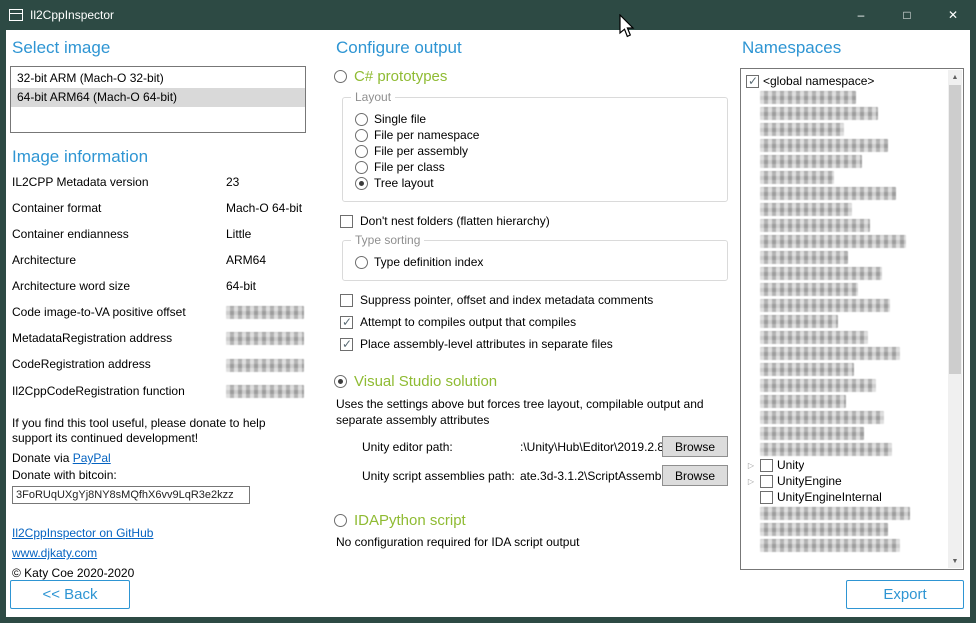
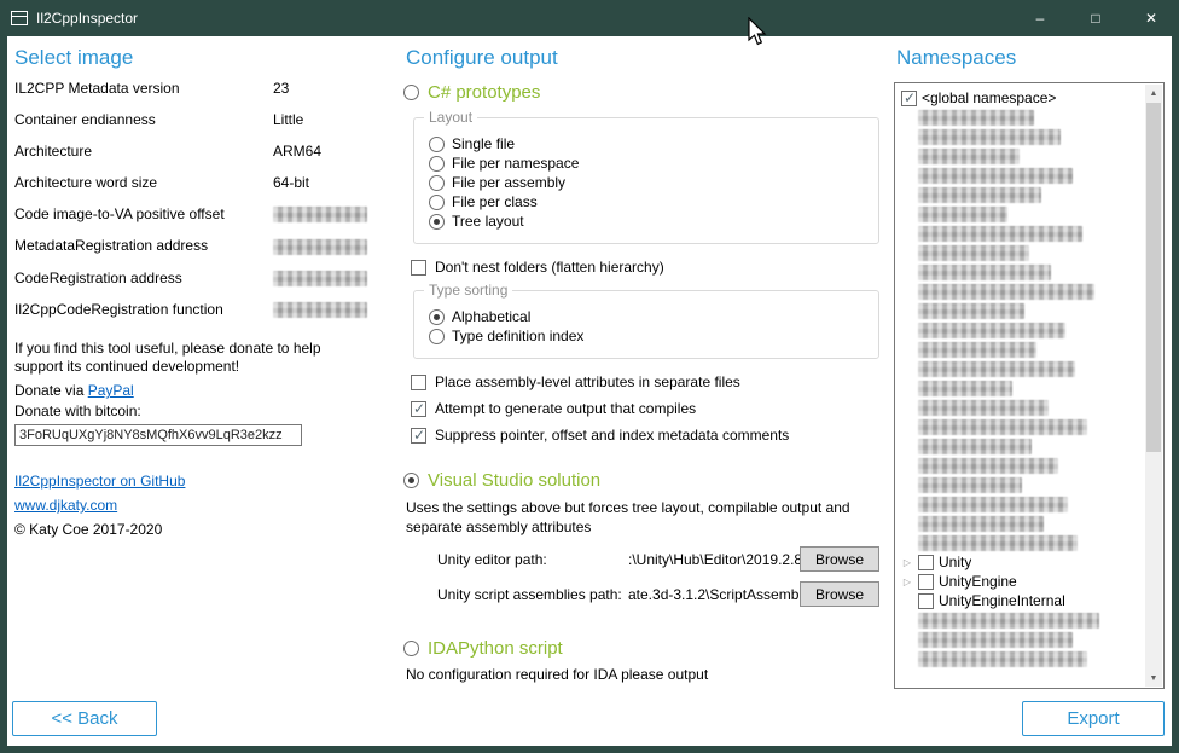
  Il2CppInspector
  –
  □
  ✕
  Select image
- 32-bit ARM (Mach-O 32-bit)
- 64-bit ARM64 (Mach-O 64-bit)
- Image information
  IL2CPP Metadata version
  23
- Container format
- Mach-O 64-bit
  Container endianness
  Little
  Architecture
  ARM64
  Architecture word size
  64-bit
  Code image-to-VA positive offset
  MetadataRegistration address
  CodeRegistration address
  Il2CppCodeRegistration function
  If you find this tool useful, please donate to help support its continued development!
  Donate via PayPal
  Donate with bitcoin:
  3FoRUqUXgYj8NY8sMQfhX6vv9LqR3e2kzz
  Il2CppInspector on GitHub
  www.djkaty.com
- © Katy Coe 2020-2020
+ © Katy Coe 2017-2020
  << Back
  Configure output
  C# prototypes
  Layout
  Single file
  File per namespace
  File per assembly
  File per class
  Tree layout
  Don't nest folders (flatten hierarchy)
  Type sorting
+ Alphabetical
  Type definition index
- Suppress pointer, offset and index metadata comments
+ Place assembly-level attributes in separate files
- Attempt to compiles output that compiles
+ Attempt to generate output that compiles
- Place assembly-level attributes in separate files
+ Suppress pointer, offset and index metadata comments
  Visual Studio solution
  Uses the settings above but forces tree layout, compilable output and separate assembly attributes
  Unity editor path:
  :\Unity\Hub\Editor\2019.2.8
  Browse
  Unity script assemblies path:
  ate.3d-3.1.2\ScriptAssemb
  Browse
  IDAPython script
- No configuration required for IDA script output
+ No configuration required for IDA please output
  Namespaces
  <global namespace>
  ▷
  Unity
  ▷
  UnityEngine
  UnityEngineInternal
  Export
